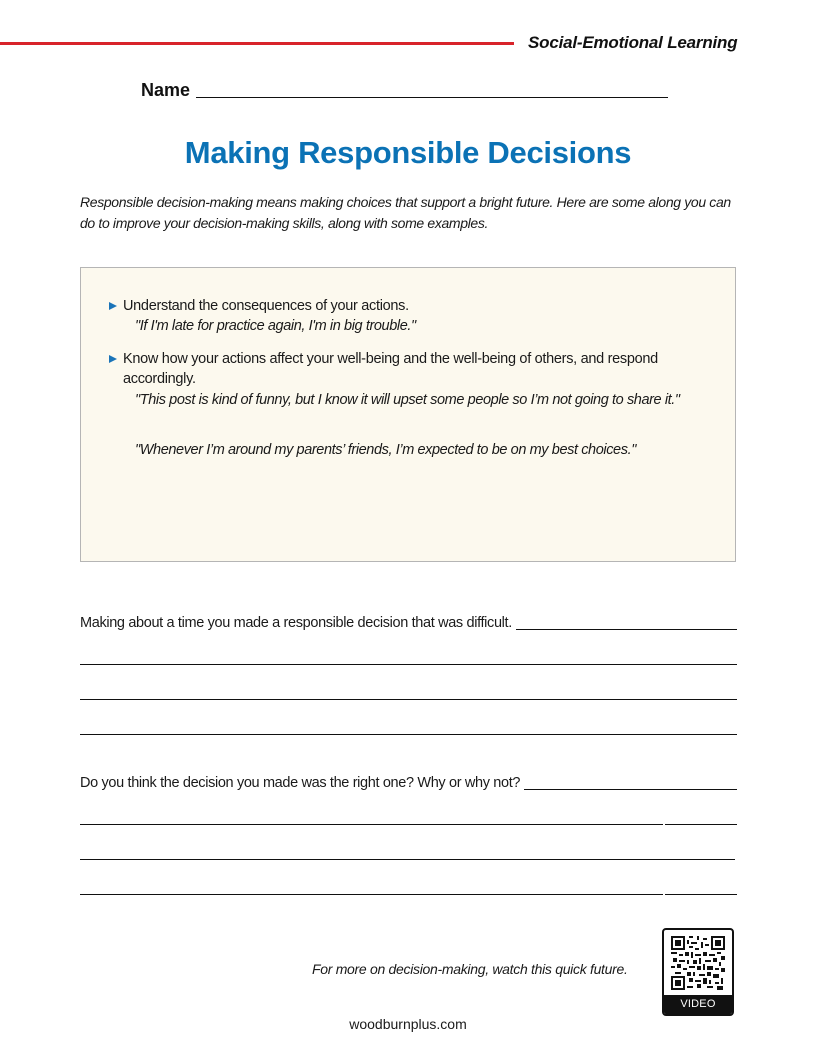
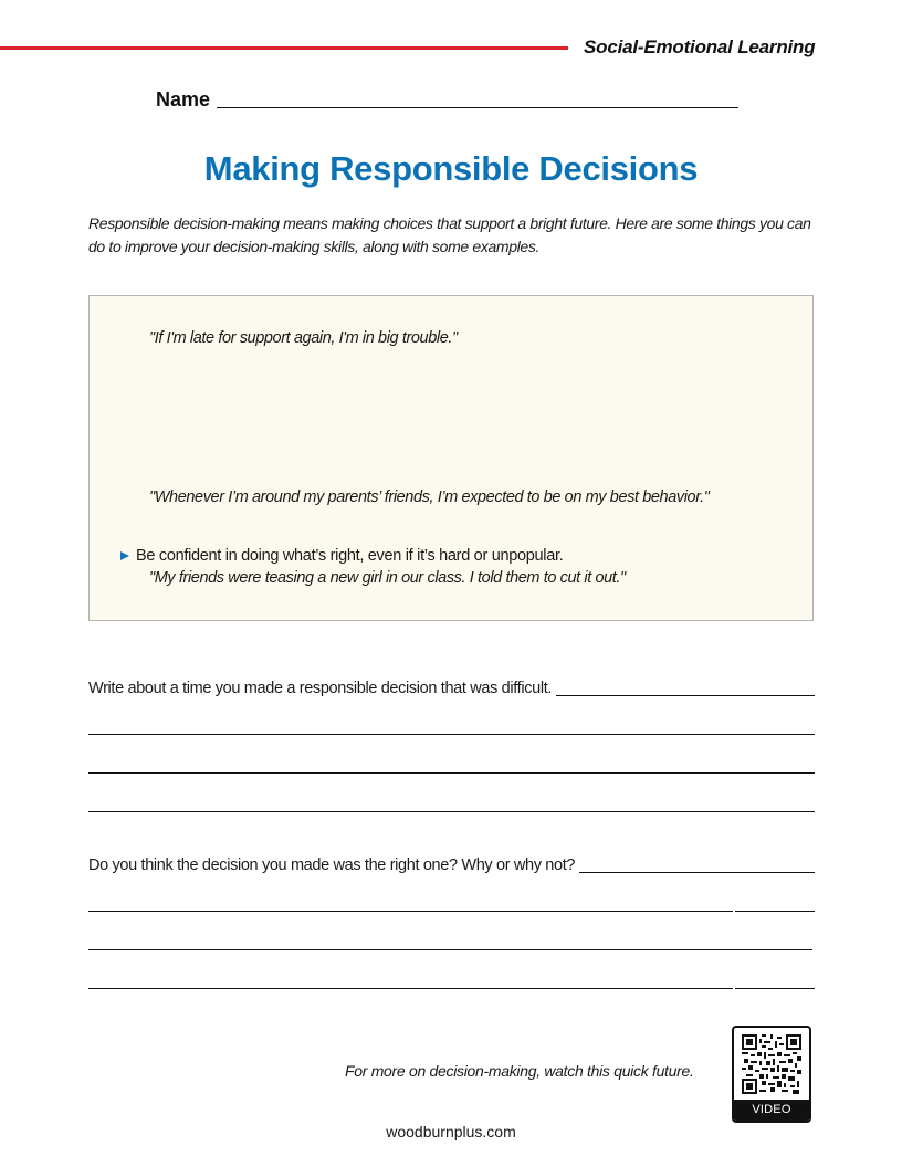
  Social-Emotional Learning
  Name
  Making Responsible Decisions
- Responsible decision-making means making choices that support a bright future. Here are some along you can do to improve your decision-making skills, along with some examples.
+ Responsible decision-making means making choices that support a bright future. Here are some things you can do to improve your decision-making skills, along with some examples.
- Understand the consequences of your actions.
- "If I'm late for practice again, I'm in big trouble."
+ "If I'm late for support again, I'm in big trouble."
- Know how your actions affect your well-being and the well-being of others, and respond accordingly.
- "This post is kind of funny, but I know it will upset some people so I’m not going to share it."
- "Whenever I’m around my parents’ friends, I’m expected to be on my best choices."
+ "Whenever I’m around my parents’ friends, I’m expected to be on my best behavior."
+ Be confident in doing what’s right, even if it’s hard or unpopular.
+ "My friends were teasing a new girl in our class. I told them to cut it out."
- Making about a time you made a responsible decision that was difficult.
+ Write about a time you made a responsible decision that was difficult.
  Do you think the decision you made was the right one? Why or why not?
  For more on decision-making, watch this quick future.
  VIDEO
  woodburnplus.com
